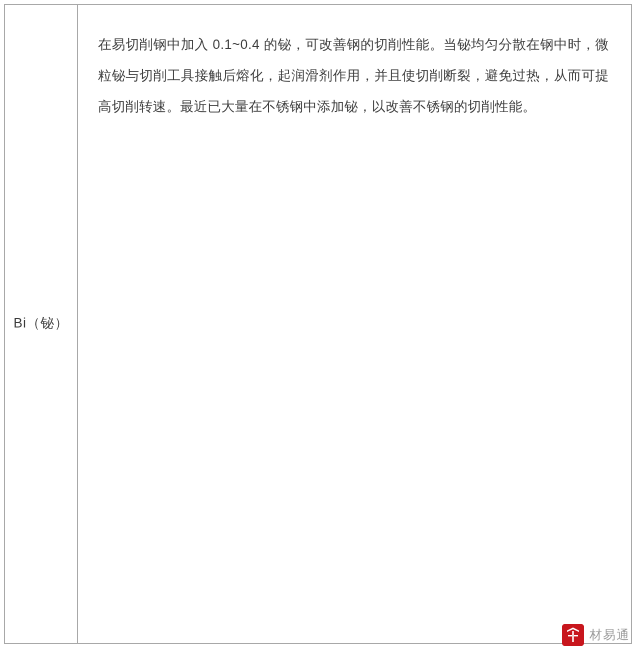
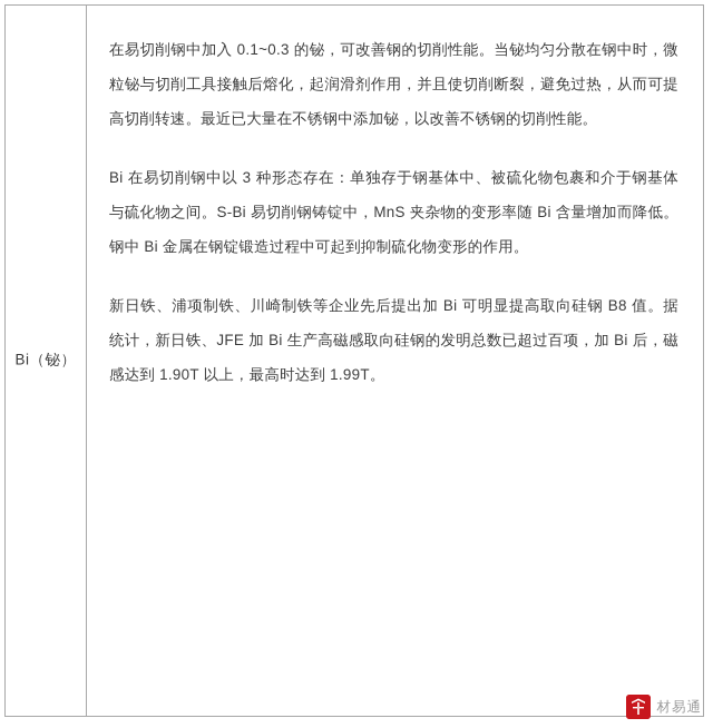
  Bi（铋）
- 在易切削钢中加入 0.1~0.4 的铋，可改善钢的切削性能。当铋均匀分散在钢中时，微粒铋与切削工具接触后熔化，起润滑剂作用，并且使切削断裂，避免过热，从而可提高切削转速。最近已大量在不锈钢中添加铋，以改善不锈钢的切削性能。
+ 在易切削钢中加入 0.1~0.3 的铋，可改善钢的切削性能。当铋均匀分散在钢中时，微粒铋与切削工具接触后熔化，起润滑剂作用，并且使切削断裂，避免过热，从而可提高切削转速。最近已大量在不锈钢中添加铋，以改善不锈钢的切削性能。
+ Bi 在易切削钢中以 3 种形态存在：单独存于钢基体中、被硫化物包裹和介于钢基体与硫化物之间。S-Bi 易切削钢铸锭中，MnS 夹杂物的变形率随 Bi 含量增加而降低。钢中 Bi 金属在钢锭锻造过程中可起到抑制硫化物变形的作用。
+ 新日铁、浦项制铁、川崎制铁等企业先后提出加 Bi 可明显提高取向硅钢 B8 值。据统计，新日铁、JFE 加 Bi 生产高磁感取向硅钢的发明总数已超过百项，加 Bi 后，磁感达到 1.90T 以上，最高时达到 1.99T。
  材易通
